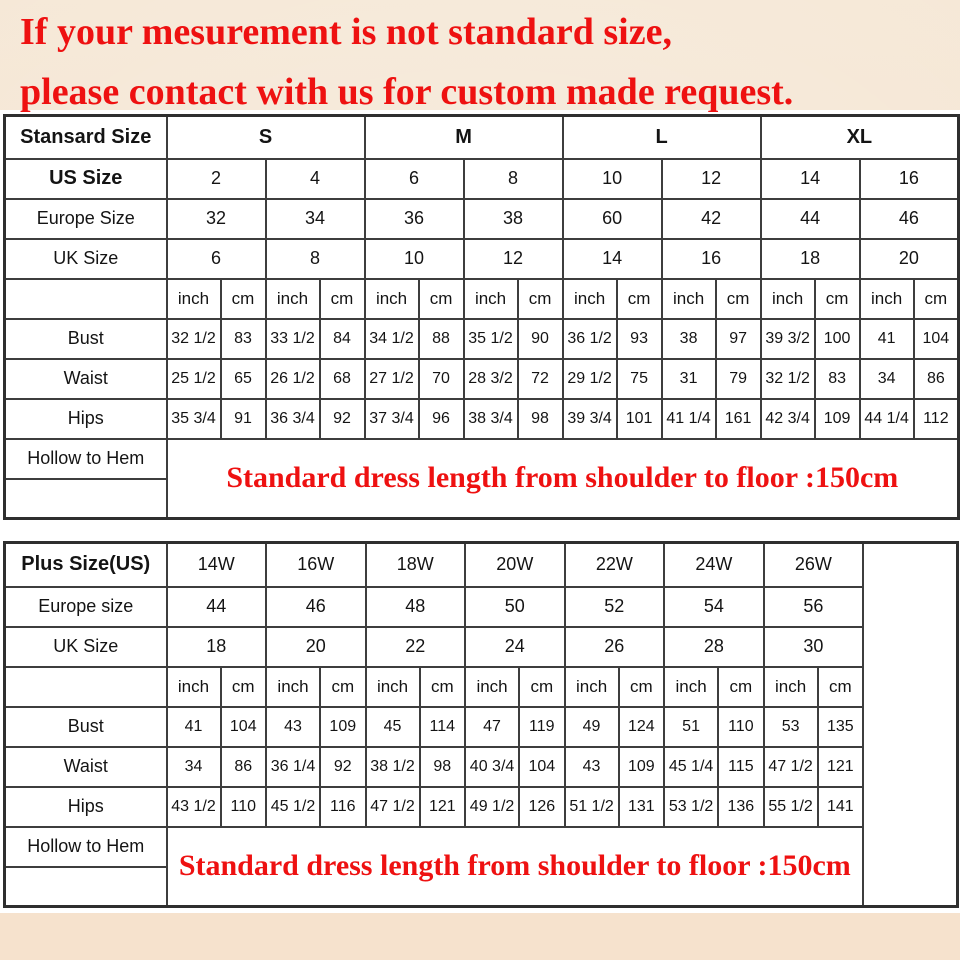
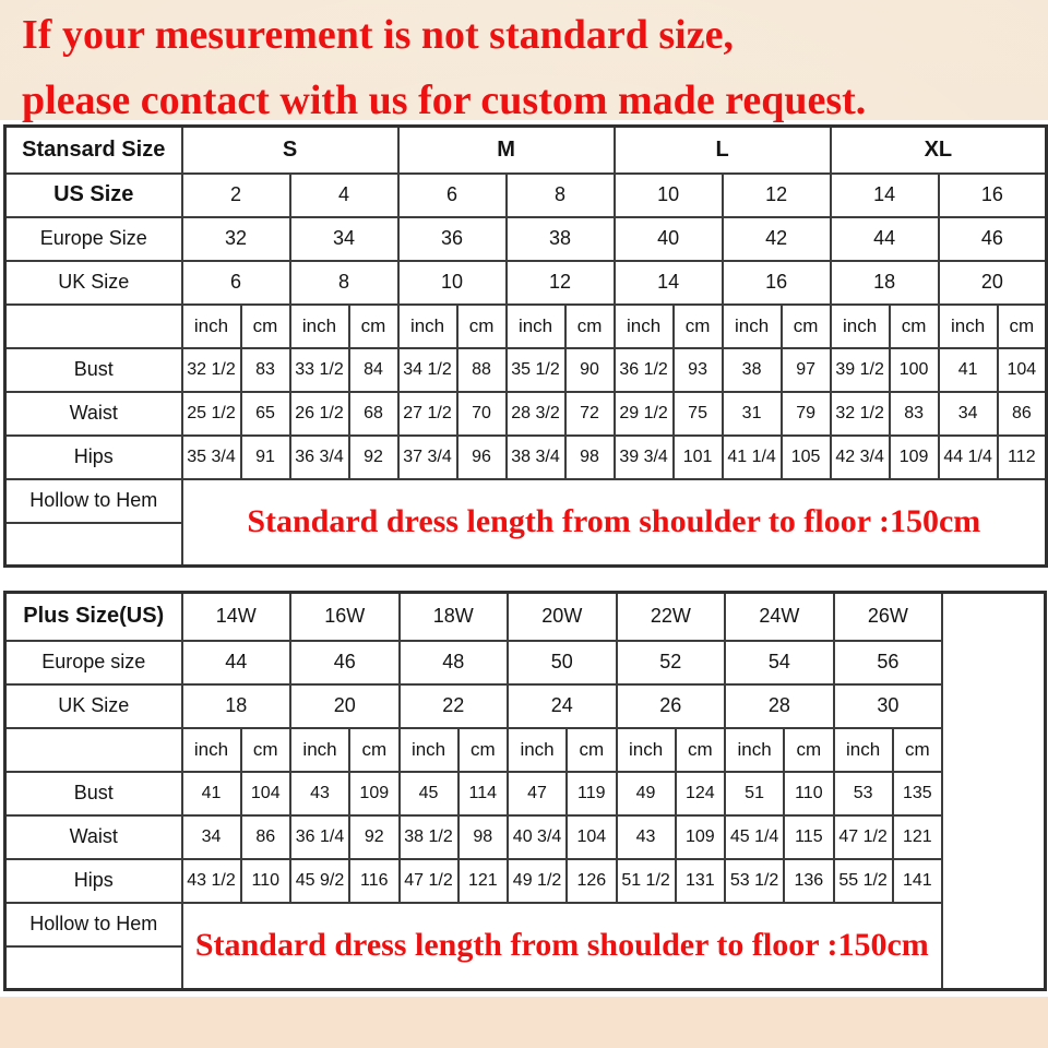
  If your mesurement is not standard size,
  please contact with us for custom made request.
  Stansard Size	S	M	L	XL
  US Size	2	4	6	8	10	12	14	16
- Europe Size	32	34	36	38	60	42	44	46
+ Europe Size	32	34	36	38	40	42	44	46
  UK Size	6	8	10	12	14	16	18	20
  	inch	cm	inch	cm	inch	cm	inch	cm	inch	cm	inch	cm	inch	cm	inch	cm
- Bust	32 1/2	83	33 1/2	84	34 1/2	88	35 1/2	90	36 1/2	93	38	97	39 3/2	100	41	104
+ Bust	32 1/2	83	33 1/2	84	34 1/2	88	35 1/2	90	36 1/2	93	38	97	39 1/2	100	41	104
  Waist	25 1/2	65	26 1/2	68	27 1/2	70	28 3/2	72	29 1/2	75	31	79	32 1/2	83	34	86
- Hips	35 3/4	91	36 3/4	92	37 3/4	96	38 3/4	98	39 3/4	101	41 1/4	161	42 3/4	109	44 1/4	112
+ Hips	35 3/4	91	36 3/4	92	37 3/4	96	38 3/4	98	39 3/4	101	41 1/4	105	42 3/4	109	44 1/4	112
  Hollow to Hem	Standard dress length from shoulder to floor :150cm
  Plus Size(US)	14W	16W	18W	20W	22W	24W	26W
  Europe size	44	46	48	50	52	54	56
  UK Size	18	20	22	24	26	28	30
  	inch	cm	inch	cm	inch	cm	inch	cm	inch	cm	inch	cm	inch	cm
  Bust	41	104	43	109	45	114	47	119	49	124	51	110	53	135
  Waist	34	86	36 1/4	92	38 1/2	98	40 3/4	104	43	109	45 1/4	115	47 1/2	121
- Hips	43 1/2	110	45 1/2	116	47 1/2	121	49 1/2	126	51 1/2	131	53 1/2	136	55 1/2	141
+ Hips	43 1/2	110	45 9/2	116	47 1/2	121	49 1/2	126	51 1/2	131	53 1/2	136	55 1/2	141
  Hollow to Hem	Standard dress length from shoulder to floor :150cm
